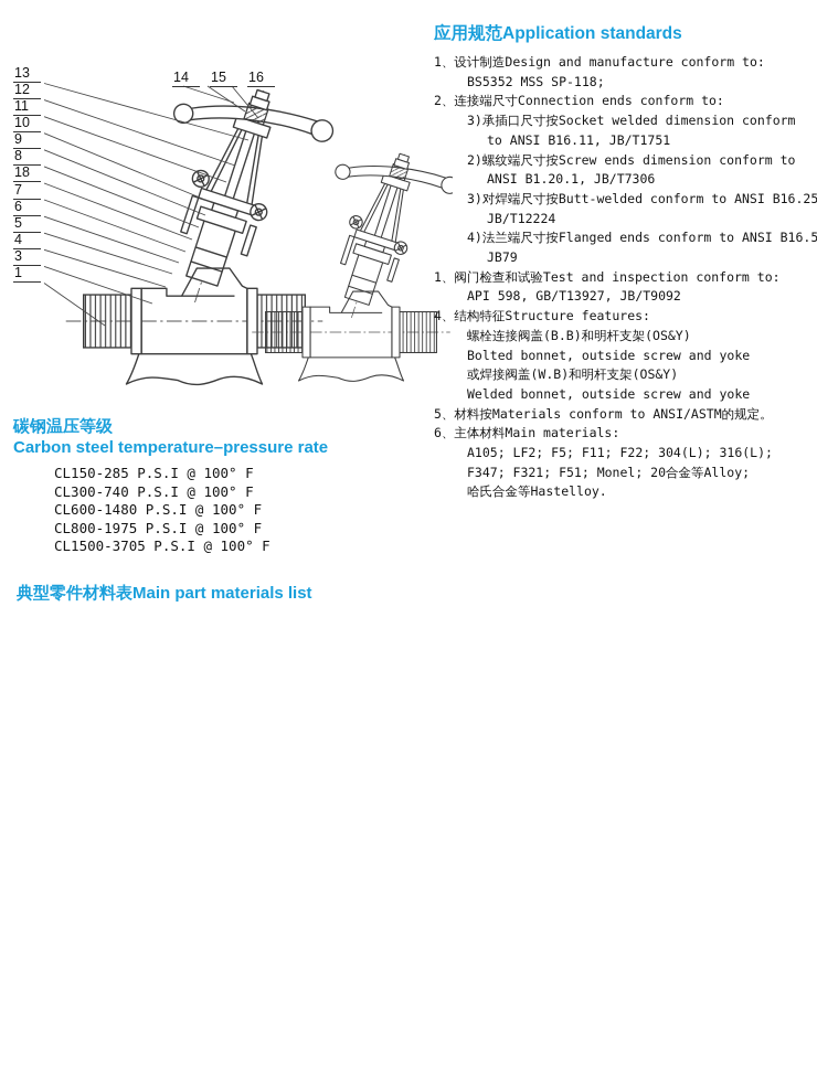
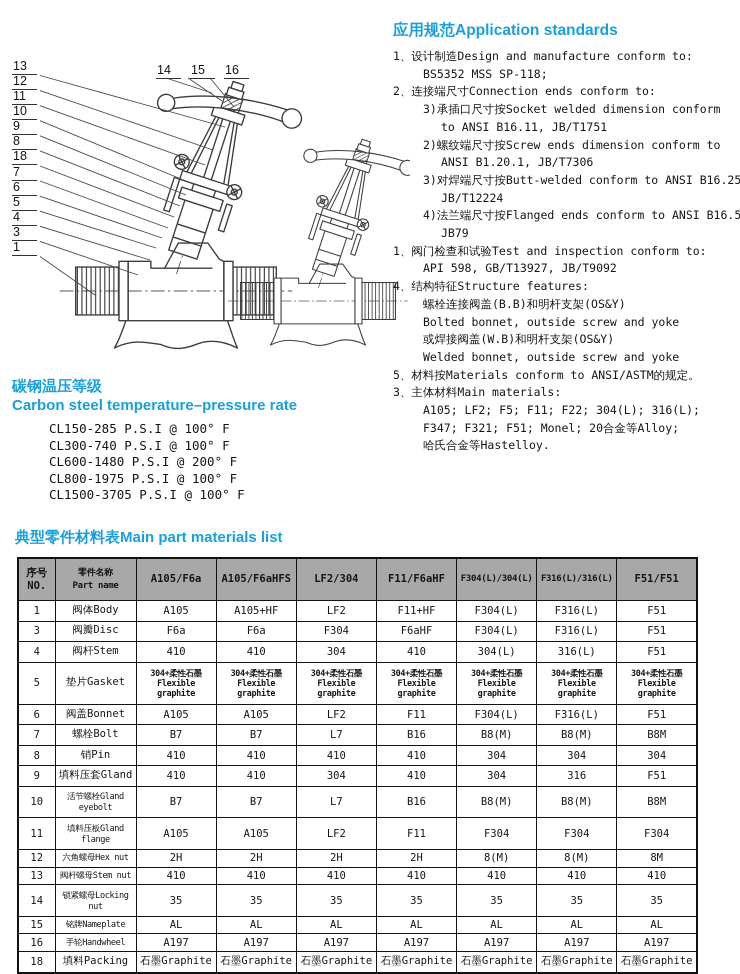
  13
  12
  11
  10
  9
  8
  18
  7
  6
  5
  4
  3
  1
  14
  15
  16
  应用规范Application standards
  1、设计制造Design and manufacture conform to:
  BS5352 MSS SP-118;
  2、连接端尺寸Connection ends conform to:
  3)承插口尺寸按Socket welded dimension conform
  to ANSI B16.11, JB/T1751
  2)螺纹端尺寸按Screw ends dimension conform to
  ANSI B1.20.1, JB/T7306
  3)对焊端尺寸按Butt-welded conform to ANSI B16.25
  JB/T12224
  4)法兰端尺寸按Flanged ends conform to ANSI B16.5
  JB79
  1、阀门检查和试验Test and inspection conform to:
  API 598, GB/T13927, JB/T9092
  4、结构特征Structure features:
  螺栓连接阀盖(B.B)和明杆支架(OS&Y)
  Bolted bonnet, outside screw and yoke
  或焊接阀盖(W.B)和明杆支架(OS&Y)
  Welded bonnet, outside screw and yoke
  5、材料按Materials conform to ANSI/ASTM的规定。
- 6、主体材料Main materials:
+ 3、主体材料Main materials:
  A105; LF2; F5; F11; F22; 304(L); 316(L);
  F347; F321; F51; Monel; 20合金等Alloy;
  哈氏合金等Hastelloy.
  碳钢温压等级
  Carbon steel temperature–pressure rate
  CL150-285 P.S.I @ 100° F
  CL300-740 P.S.I @ 100° F
- CL600-1480 P.S.I @ 100° F
+ CL600-1480 P.S.I @ 200° F
  CL800-1975 P.S.I @ 100° F
  CL1500-3705 P.S.I @ 100° F
  典型零件材料表Main part materials list
+ 序号 NO.	零件名称 Part name	A105/F6a	A105/F6aHFS	LF2/304	F11/F6aHF	F304(L)/304(L)	F316(L)/316(L)	F51/F51
+ 1	阀体Body	A105	A105+HF	LF2	F11+HF	F304(L)	F316(L)	F51
+ 3	阀瓣Disc	F6a	F6a	F304	F6aHF	F304(L)	F316(L)	F51
+ 4	阀杆Stem	410	410	304	410	304(L)	316(L)	F51
+ 5	垫片Gasket	304+柔性石墨 Flexible graphite	304+柔性石墨 Flexible graphite	304+柔性石墨 Flexible graphite	304+柔性石墨 Flexible graphite	304+柔性石墨 Flexible graphite	304+柔性石墨 Flexible graphite	304+柔性石墨 Flexible graphite
+ 6	阀盖Bonnet	A105	A105	LF2	F11	F304(L)	F316(L)	F51
+ 7	螺栓Bolt	B7	B7	L7	B16	B8(M)	B8(M)	B8M
+ 8	销Pin	410	410	410	410	304	304	304
+ 9	填料压套Gland	410	410	304	410	304	316	F51
+ 10	活节螺栓Gland eyebolt	B7	B7	L7	B16	B8(M)	B8(M)	B8M
+ 11	填料压板Gland flange	A105	A105	LF2	F11	F304	F304	F304
+ 12	六角螺母Hex nut	2H	2H	2H	2H	8(M)	8(M)	8M
+ 13	阀杆螺母Stem nut	410	410	410	410	410	410	410
+ 14	锁紧螺母Locking nut	35	35	35	35	35	35	35
+ 15	铭牌Nameplate	AL	AL	AL	AL	AL	AL	AL
+ 16	手轮Handwheel	A197	A197	A197	A197	A197	A197	A197
+ 18	填料Packing	石墨Graphite	石墨Graphite	石墨Graphite	石墨Graphite	石墨Graphite	石墨Graphite	石墨Graphite
